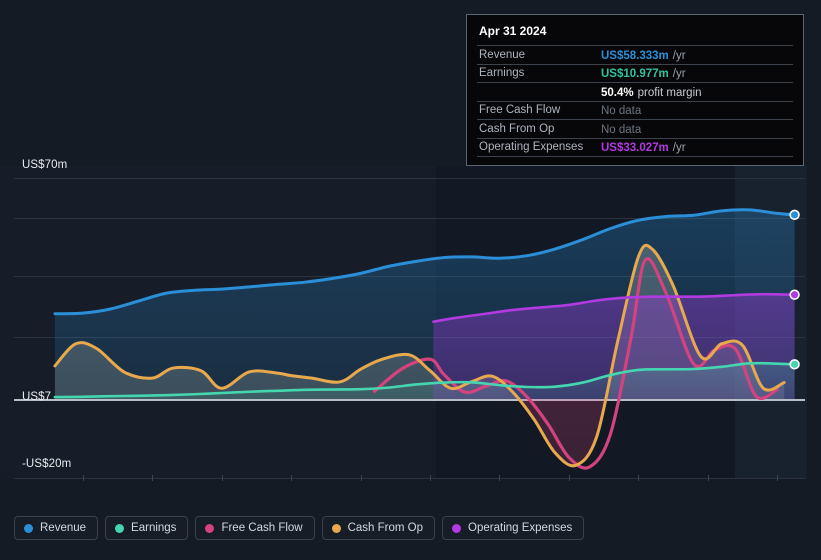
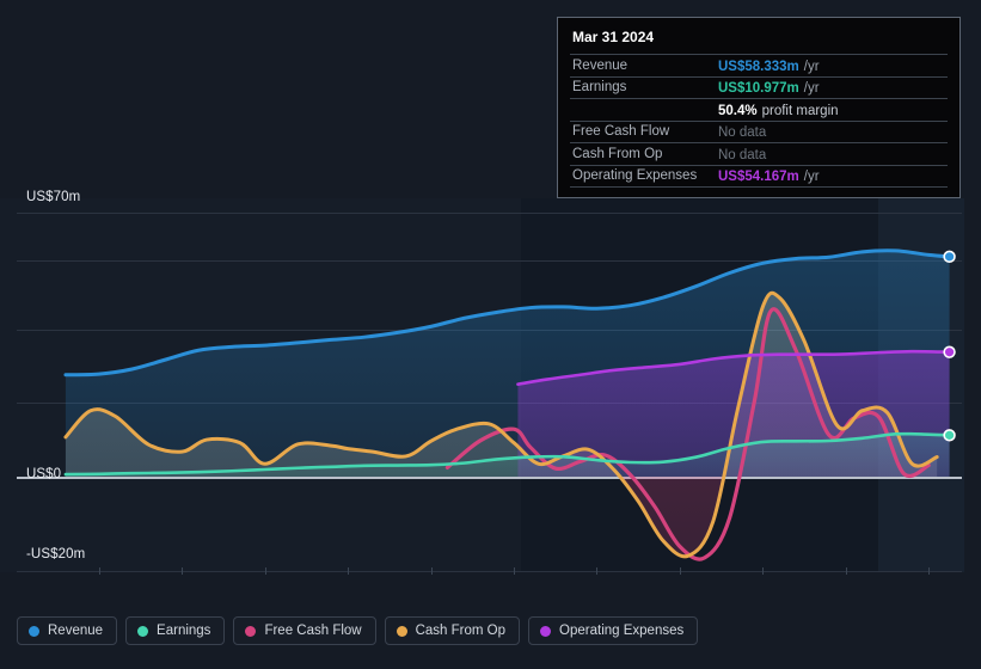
  US$70m
- US$7
+ US$0
  -US$20m
- Apr 31 2024
+ Mar 31 2024
  Revenue
  US$58.333m /yr
  Earnings
  US$10.977m /yr
  50.4% profit margin
  Free Cash Flow
  No data
  Cash From Op
  No data
  Operating Expenses
- US$33.027m /yr
+ US$54.167m /yr
  Revenue
  Earnings
  Free Cash Flow
  Cash From Op
  Operating Expenses
